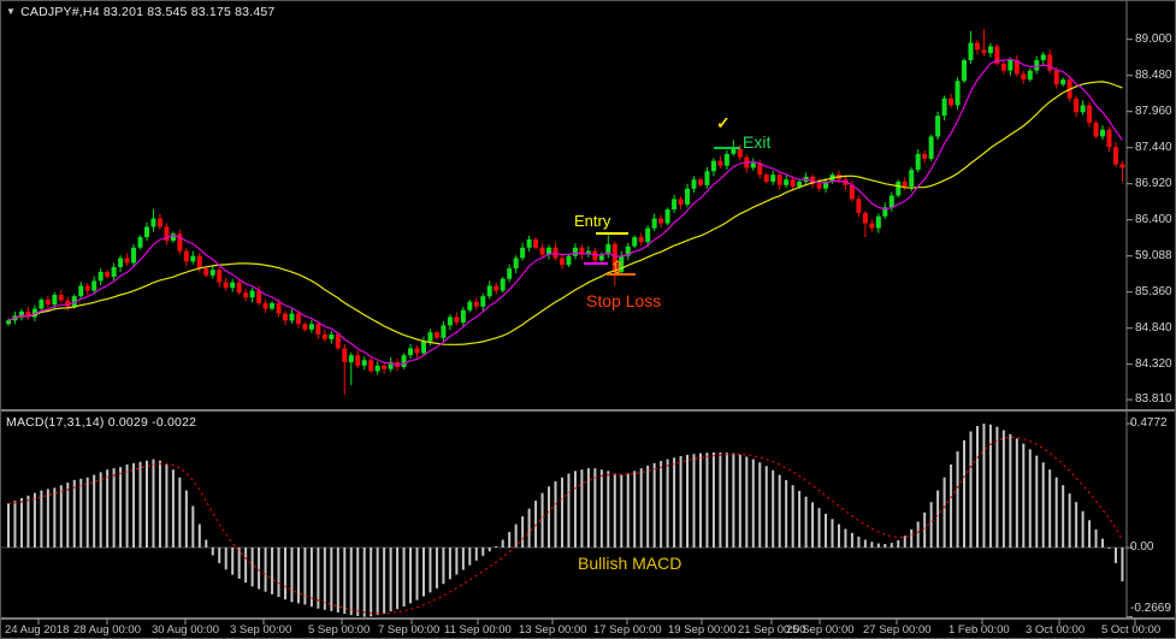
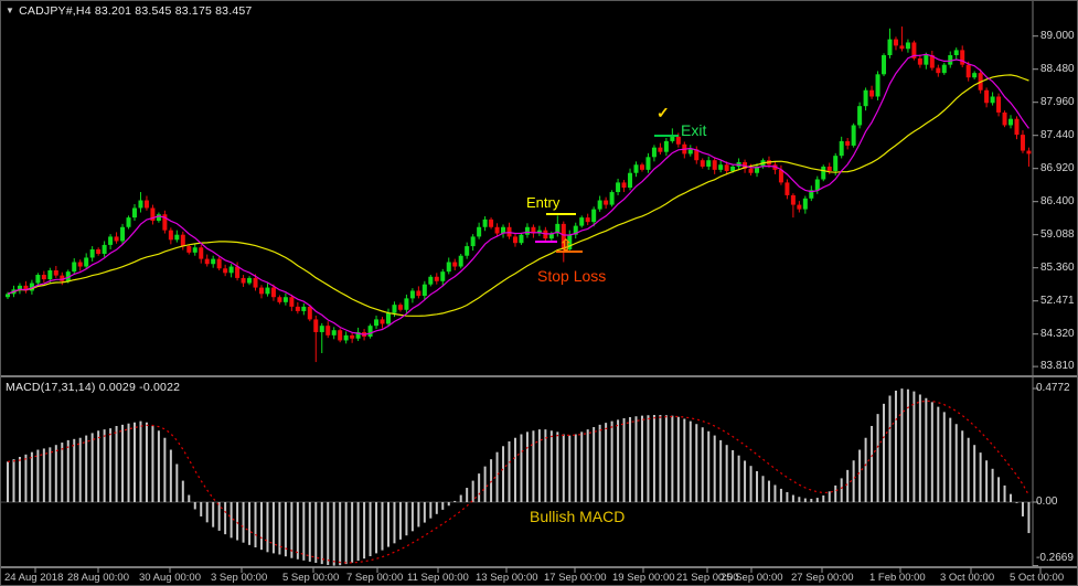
  ▼ CADJPY#,H4 83.201 83.545 83.175 83.457
  MACD(17,31,14) 0.0029 -0.0022
  89.000
  88.480
  87.960
  87.440
  86.920
  86.400
  59.088
  85.360
- 84.840
+ 52.471
  84.320
  83.810
  0.4772
  0.00
  -0.2669
  24 Aug 2018
  28 Aug 00:00
  30 Aug 00:00
  3 Sep 00:00
  5 Sep 00:00
  7 Sep 00:00
  11 Sep 00:00
  13 Sep 00:00
  17 Sep 00:00
  19 Sep 00:00
  21 Sep 00:00
  25 Sep 00:00
  27 Sep 00:00
  1 Feb 00:00
  3 Oct 00:00
  5 Oct 00:00
  Entry
  Stop Loss
  Exit
  Bullish MACD
  ✓
  ⇧
